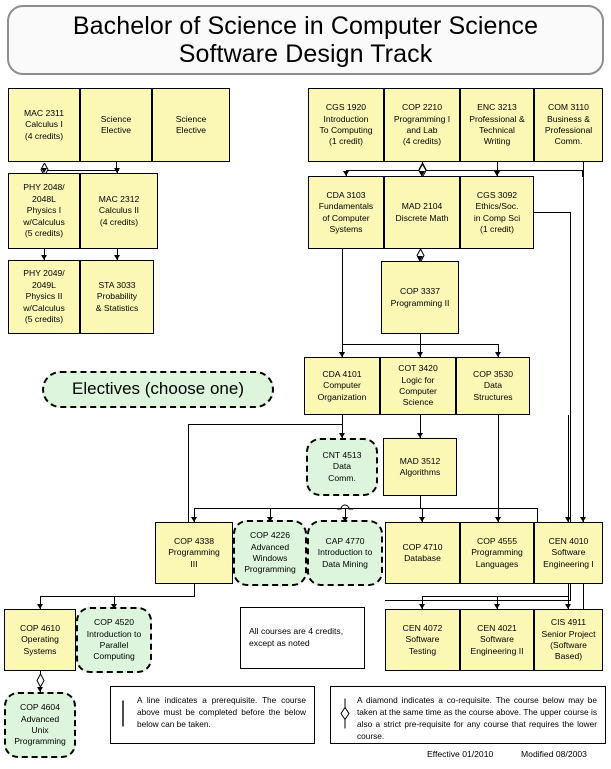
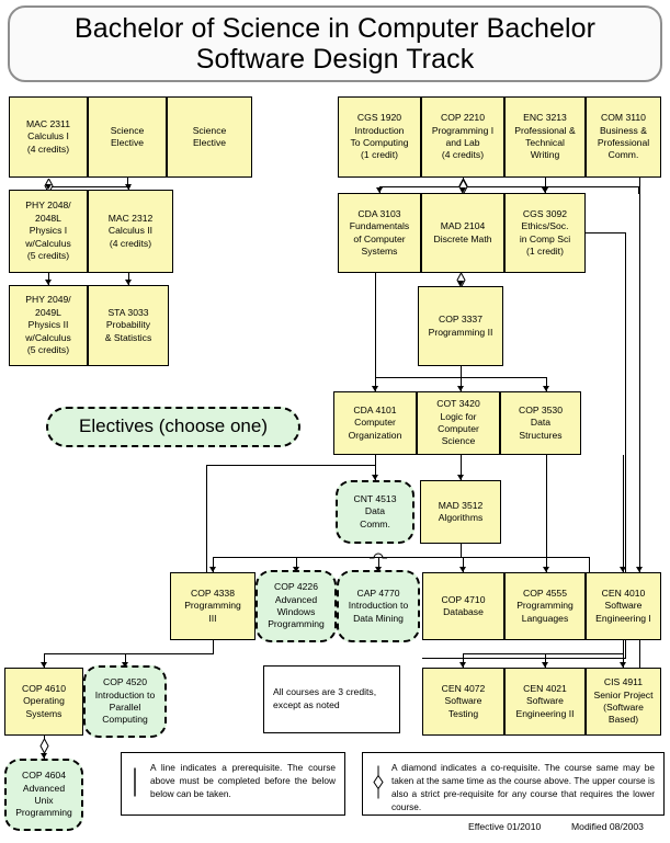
- Bachelor of Science in Computer Science
+ Bachelor of Science in Computer Bachelor
  Software Design Track
  MAC 2311
  Calculus I
  (4 credits)
  Science
  Elective
  Science
  Elective
  PHY 2048/
  2048L
  Physics I
  w/Calculus
  (5 credits)
  MAC 2312
  Calculus II
  (4 credits)
  PHY 2049/
  2049L
  Physics II
  w/Calculus
  (5 credits)
  STA 3033
  Probability
  & Statistics
  Electives (choose one)
  CGS 1920
  Introduction
  To Computing
  (1 credit)
  COP 2210
  Programming I
  and Lab
  (4 credits)
  ENC 3213
  Professional &
  Technical
  Writing
  COM 3110
  Business &
  Professional
  Comm.
  CDA 3103
  Fundamentals
  of Computer
  Systems
  MAD 2104
  Discrete Math
  CGS 3092
  Ethics/Soc.
  in Comp Sci
  (1 credit)
  COP 3337
  Programming II
  CDA 4101
  Computer
  Organization
  COT 3420
  Logic for
  Computer
  Science
  COP 3530
  Data
  Structures
  CNT 4513
  Data
  Comm.
  MAD 3512
  Algorithms
  COP 4338
  Programming
  III
  COP 4226
  Advanced
  Windows
  Programming
  CAP 4770
  Introduction to
  Data Mining
  COP 4710
  Database
  COP 4555
  Programming
  Languages
  CEN 4010
  Software
  Engineering I
  CEN 4072
  Software
  Testing
  CEN 4021
  Software
  Engineering II
  CIS 4911
  Senior Project
  (Software
  Based)
  COP 4610
  Operating
  Systems
  COP 4520
  Introduction to
  Parallel
  Computing
  COP 4604
  Advanced
  Unix
  Programming
- All courses are 4 credits, except as noted
+ All courses are 3 credits, except as noted
  A line indicates a prerequisite. The course above must be completed before the below below can be taken.
- A diamond indicates a co-requisite. The course below may be taken at the same time as the course above. The upper course is also a strict pre-requisite for any course that requires the lower course.
+ A diamond indicates a co-requisite. The course same may be taken at the same time as the course above. The upper course is also a strict pre-requisite for any course that requires the lower course.
  Effective 01/2010
  Modified 08/2003
